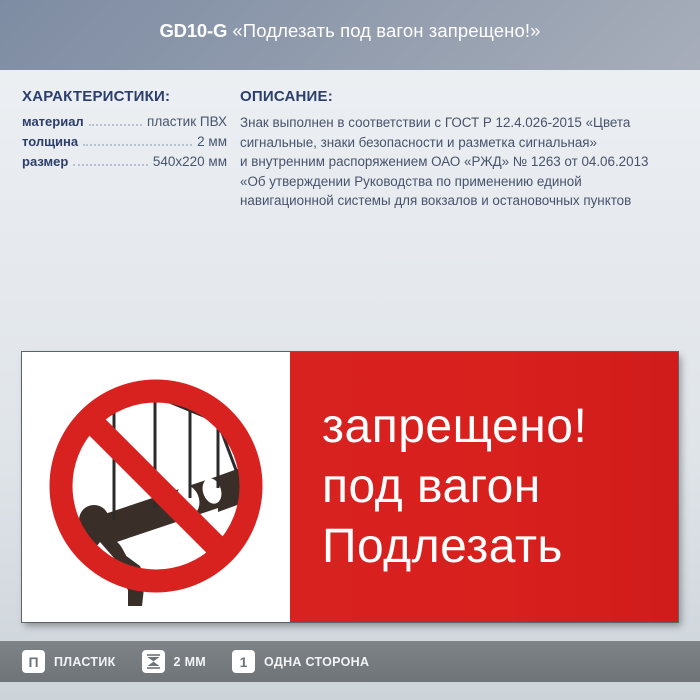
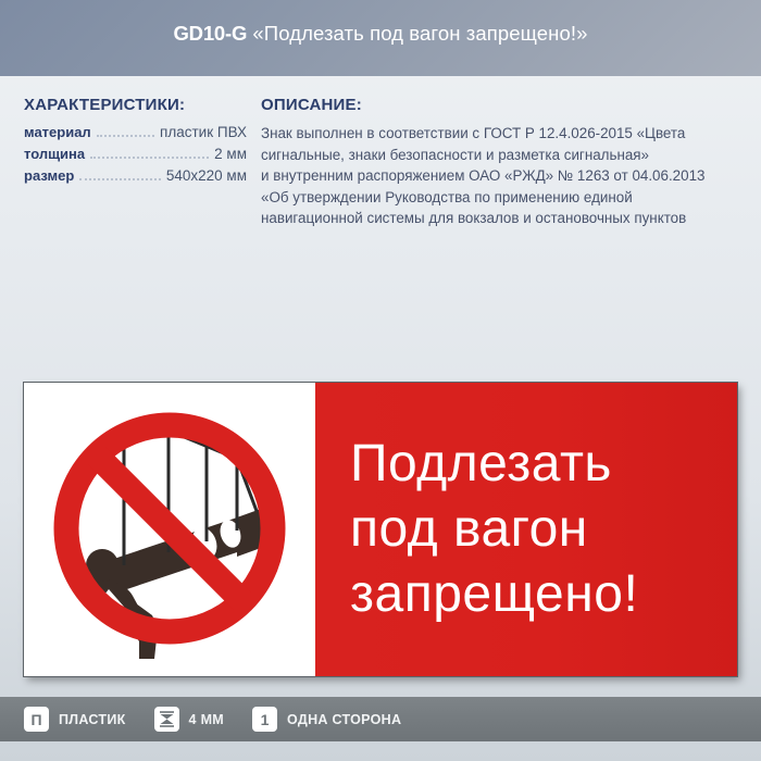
  GD10-G «Подлезать под вагон запрещено!»
  ХАРАКТЕРИСТИКИ:
  материал
  пластик ПВХ
  толщина
  2 мм
  размер
  540х220 мм
  ОПИСАНИЕ:
  Знак выполнен в соответствии с ГОСТ Р 12.4.026-2015 «Цвета
  сигнальные, знаки безопасности и разметка сигнальная»
  и внутренним распоряжением ОАО «РЖД» № 1263 от 04.06.2013
  «Об утверждении Руководства по применению единой
  навигационной системы для вокзалов и остановочных пунктов
- запрещено!
+ Подлезать
  под вагон
- Подлезать
+ запрещено!
  П
  ПЛАСТИК
- 2 ММ
+ 4 ММ
  1
  ОДНА СТОРОНА
